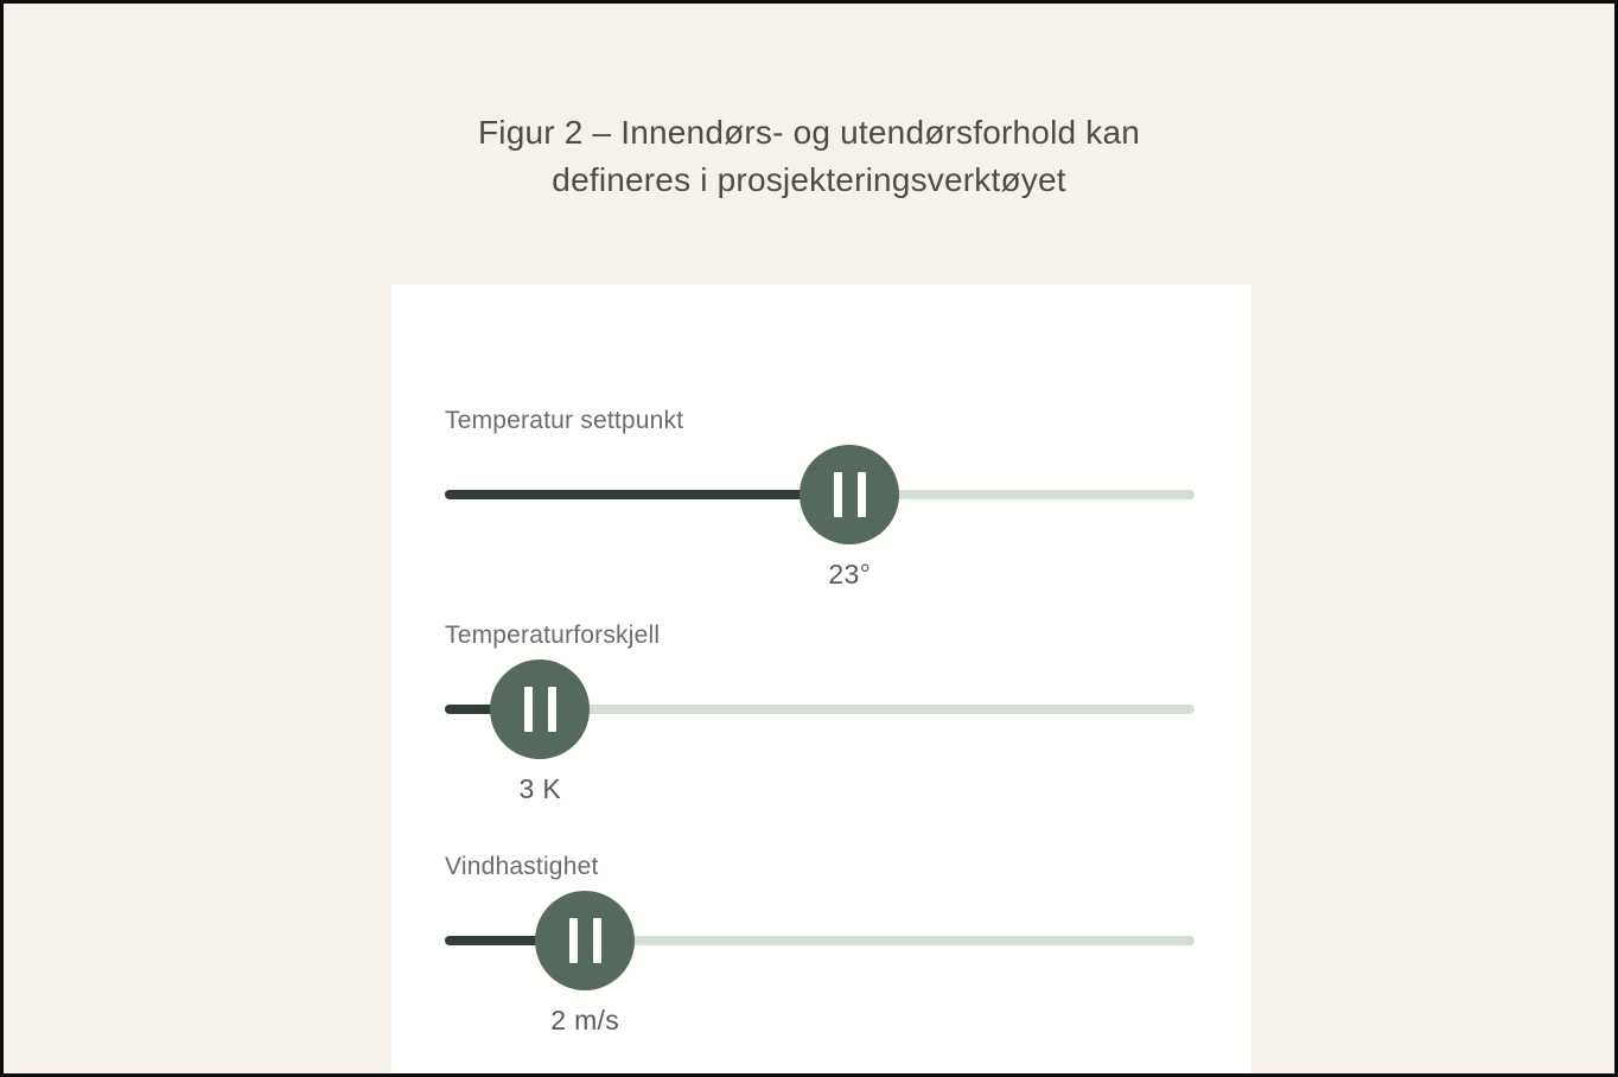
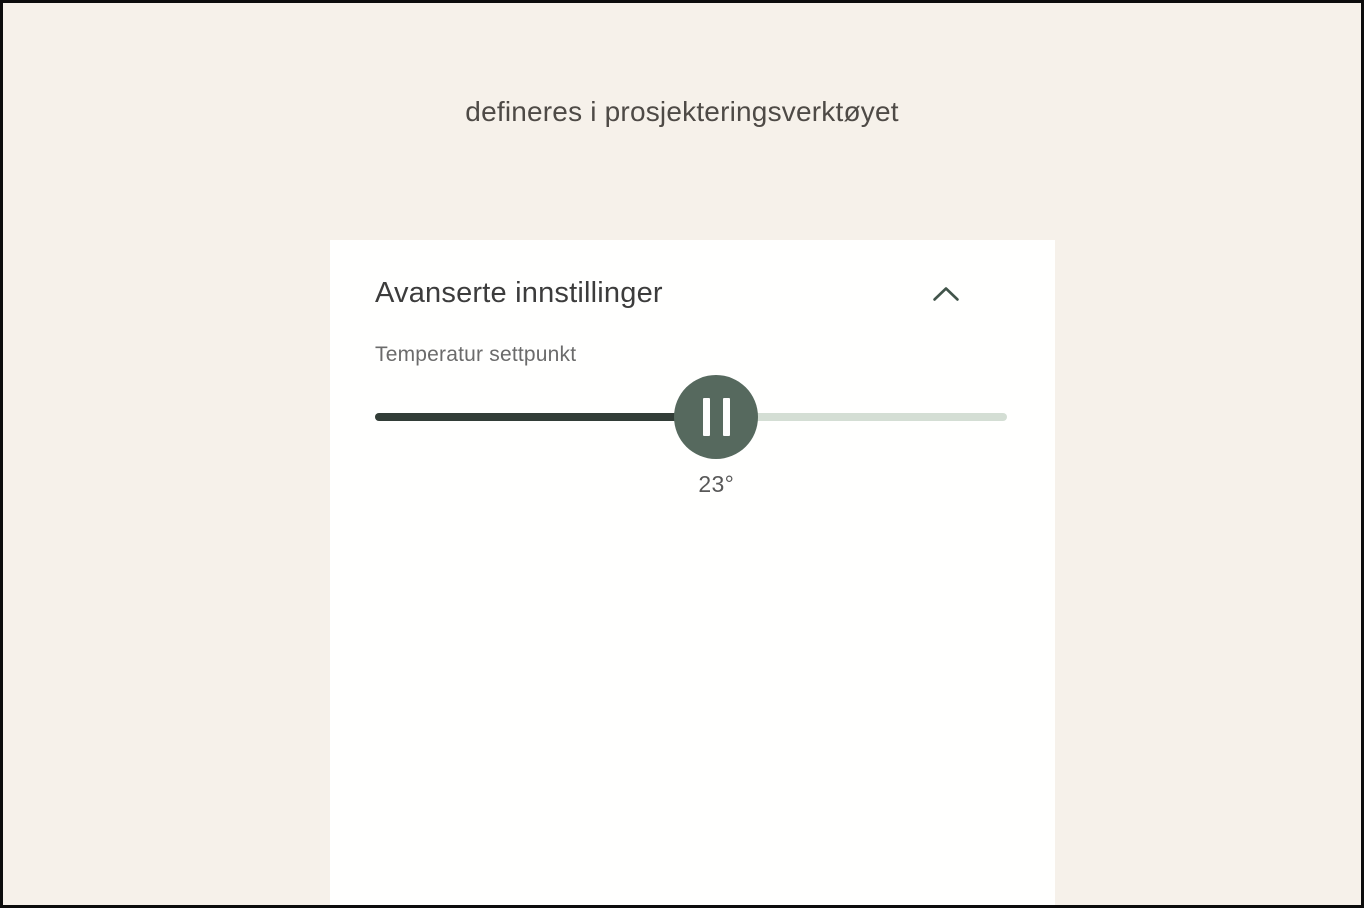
- Figur 2 – Innendørs- og utendørsforhold kan
  defineres i prosjekteringsverktøyet
+ Avanserte innstillinger
  Temperatur settpunkt
  23°
- Temperaturforskjell
- 3 K
- Vindhastighet
- 2 m/s
